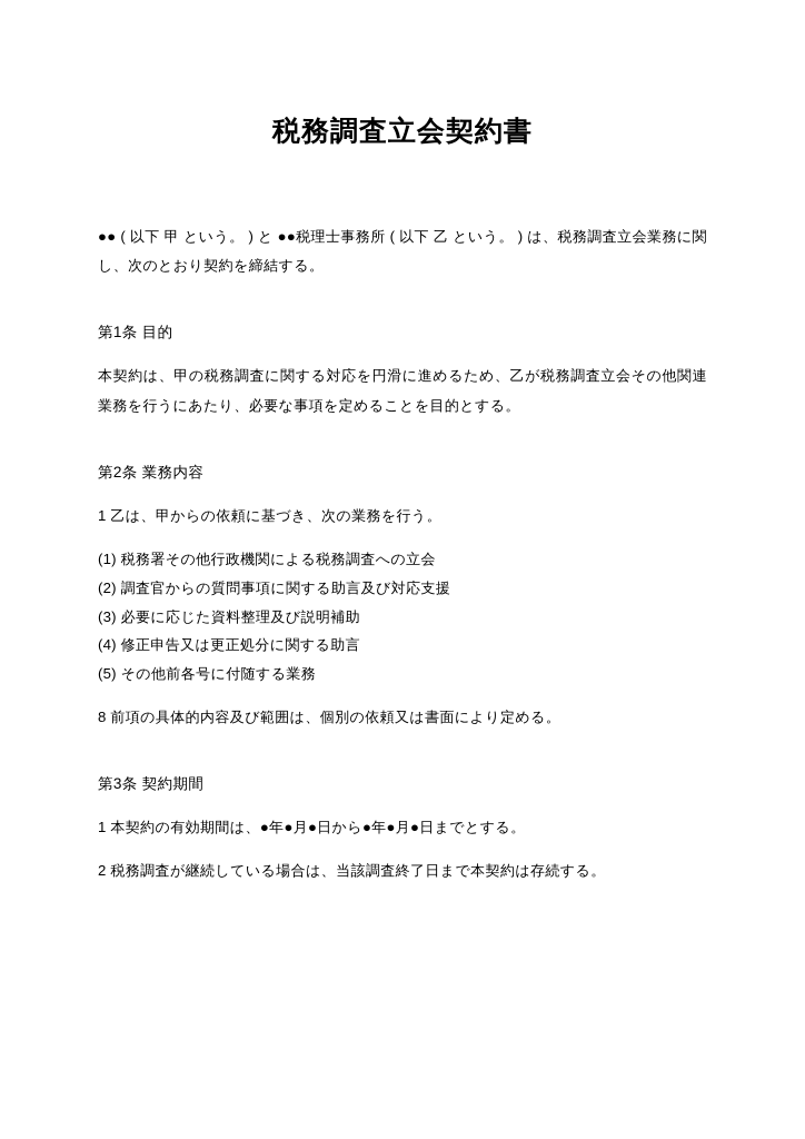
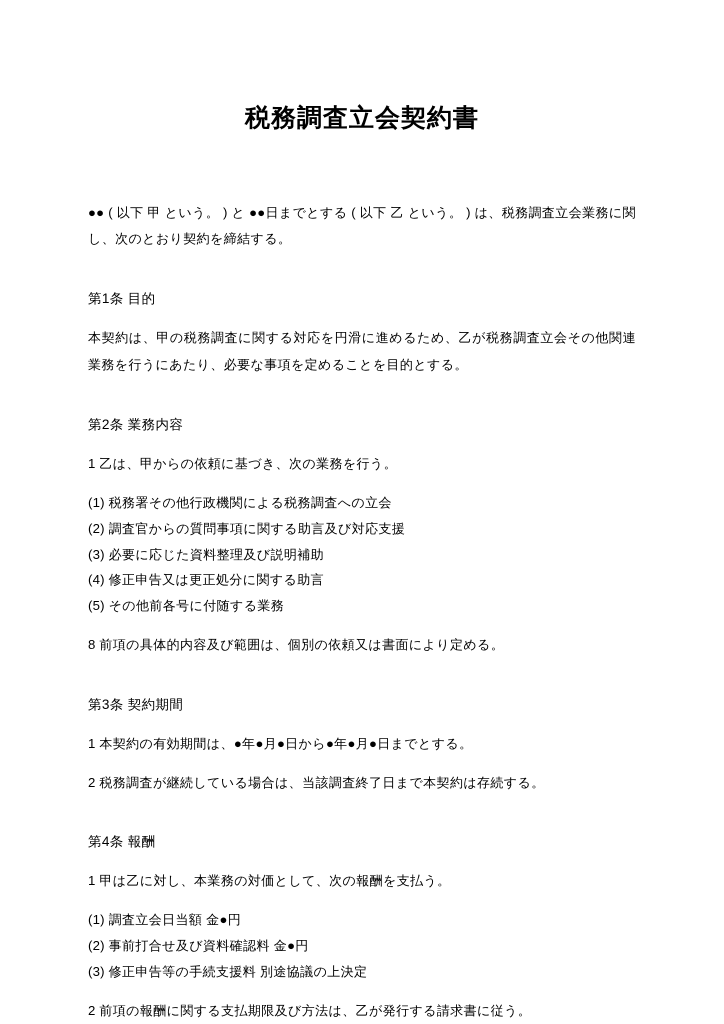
  税務調査立会契約書
- ●● ( 以下 甲 という。 ) と ●●税理士事務所 ( 以下 乙 という。 ) は、税務調査立会業務に関し、次のとおり契約を締結する。
+ ●● ( 以下 甲 という。 ) と ●●日までとする ( 以下 乙 という。 ) は、税務調査立会業務に関し、次のとおり契約を締結する。
  第1条 目的
  本契約は、甲の税務調査に関する対応を円滑に進めるため、乙が税務調査立会その他関連業務を行うにあたり、必要な事項を定めることを目的とする。
  第2条 業務内容
  1 乙は、甲からの依頼に基づき、次の業務を行う。
  (1) 税務署その他行政機関による税務調査への立会
  (2) 調査官からの質問事項に関する助言及び対応支援
  (3) 必要に応じた資料整理及び説明補助
  (4) 修正申告又は更正処分に関する助言
  (5) その他前各号に付随する業務
  8 前項の具体的内容及び範囲は、個別の依頼又は書面により定める。
  第3条 契約期間
  1 本契約の有効期間は、●年●月●日から●年●月●日までとする。
  2 税務調査が継続している場合は、当該調査終了日まで本契約は存続する。
+ 第4条 報酬
+ 1 甲は乙に対し、本業務の対価として、次の報酬を支払う。
+ (1) 調査立会日当額 金●円
+ (2) 事前打合せ及び資料確認料 金●円
+ (3) 修正申告等の手続支援料 別途協議の上決定
+ 2 前項の報酬に関する支払期限及び方法は、乙が発行する請求書に従う。
